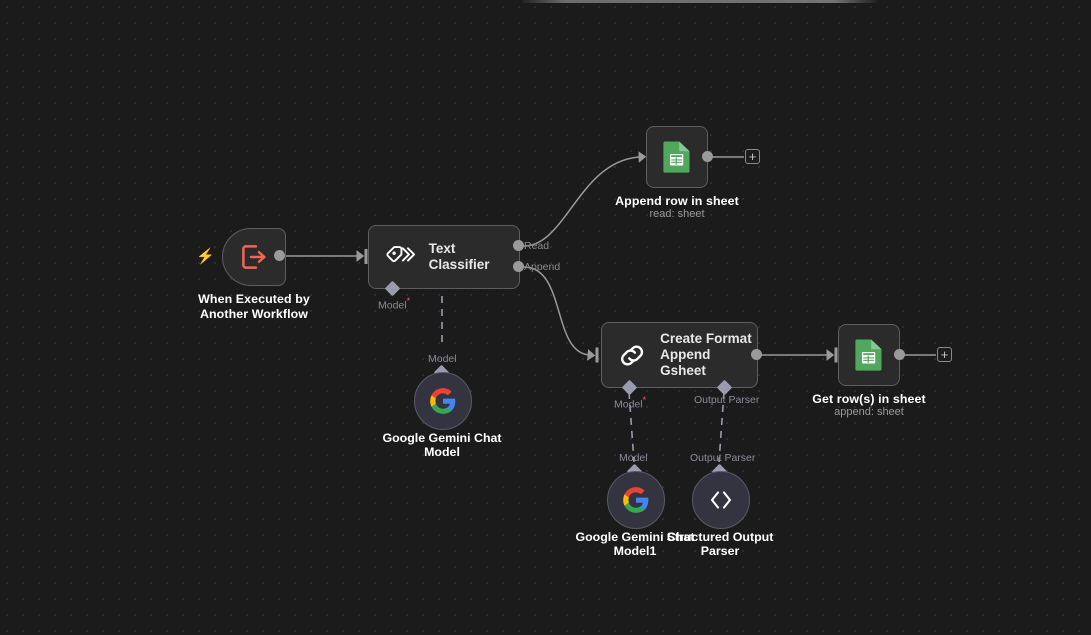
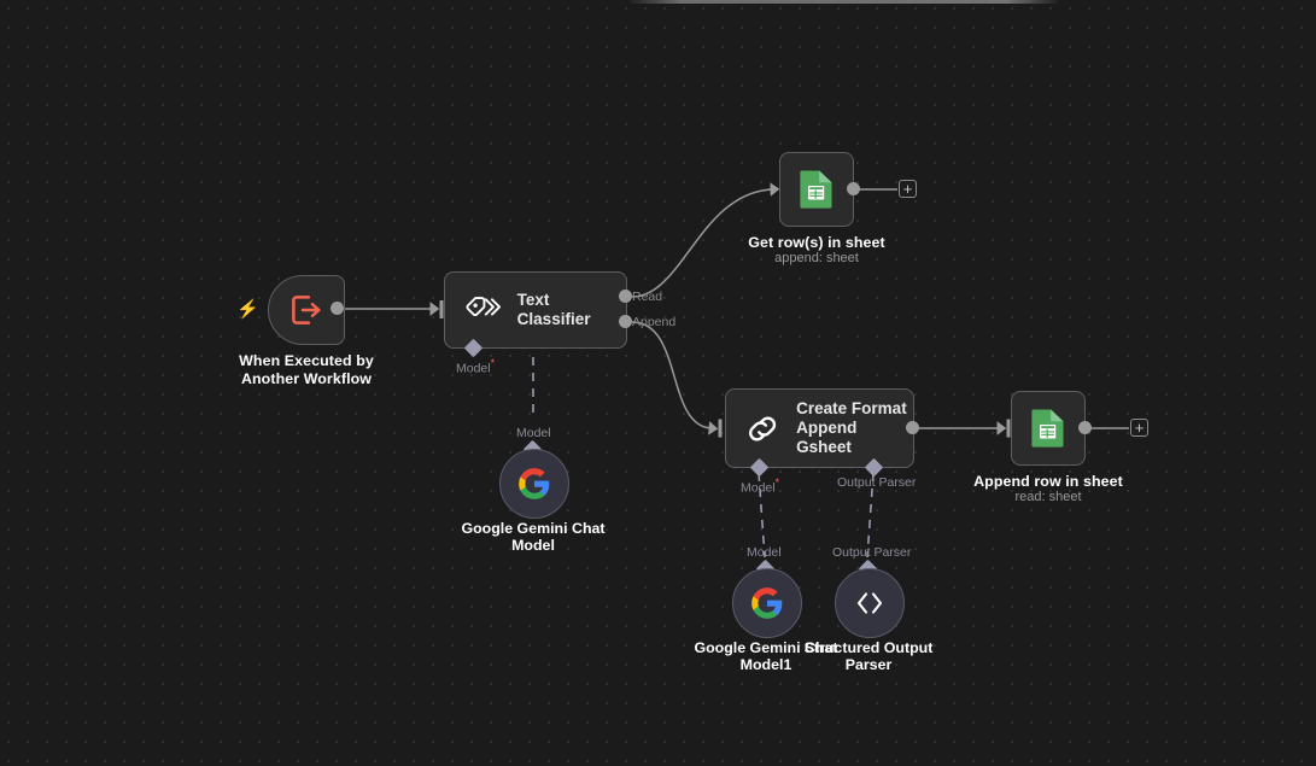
  ⚡
  When Executed by
  Another Workflow
  Text Classifier
  Read
  Append
  Model*
- Append row in sheet
+ Get row(s) in sheet
- read: sheet
+ append: sheet
  +
  Create Format
  Append Gsheet
  Model*
  Output Parser
- Get row(s) in sheet
+ Append row in sheet
- append: sheet
+ read: sheet
  +
  Model
  Google Gemini Chat
  Model
  Model
  Google Gemini Chat
  Model1
  Output Parser
  Structured Output
  Parser
